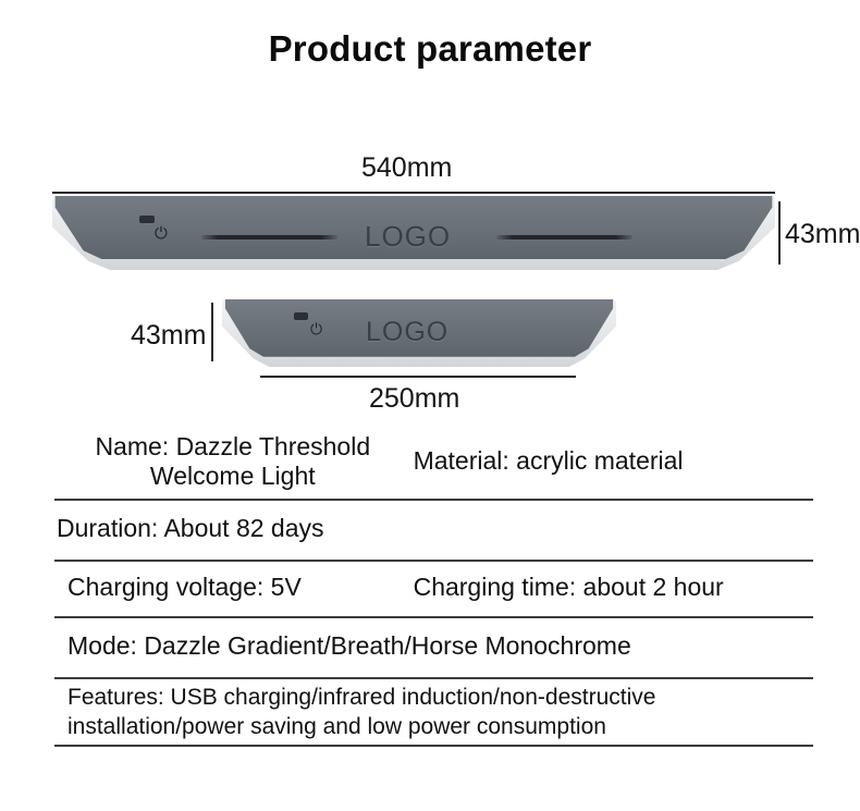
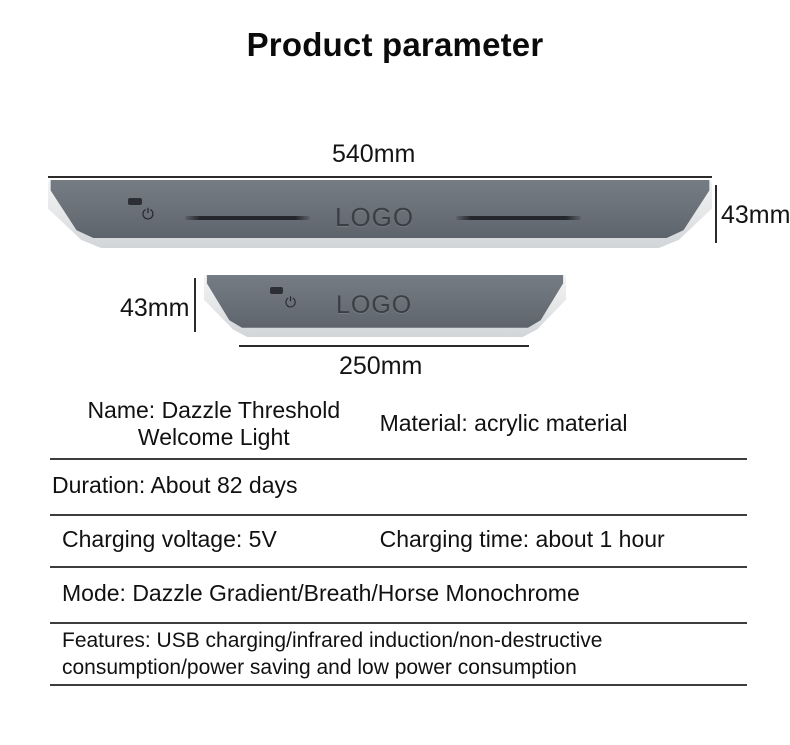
  Product parameter
  540mm
  ⏻
  LOGO
  43mm
  43mm
  ⏻
  LOGO
  250mm
  Name: Dazzle Threshold
  Welcome Light
  Material: acrylic material
  Duration: About 82 days
  Charging voltage: 5V
- Charging time: about 2 hour
+ Charging time: about 1 hour
  Mode: Dazzle Gradient/Breath/Horse Monochrome
  Features: USB charging/infrared induction/non-destructive
- installation/power saving and low power consumption
+ consumption/power saving and low power consumption
